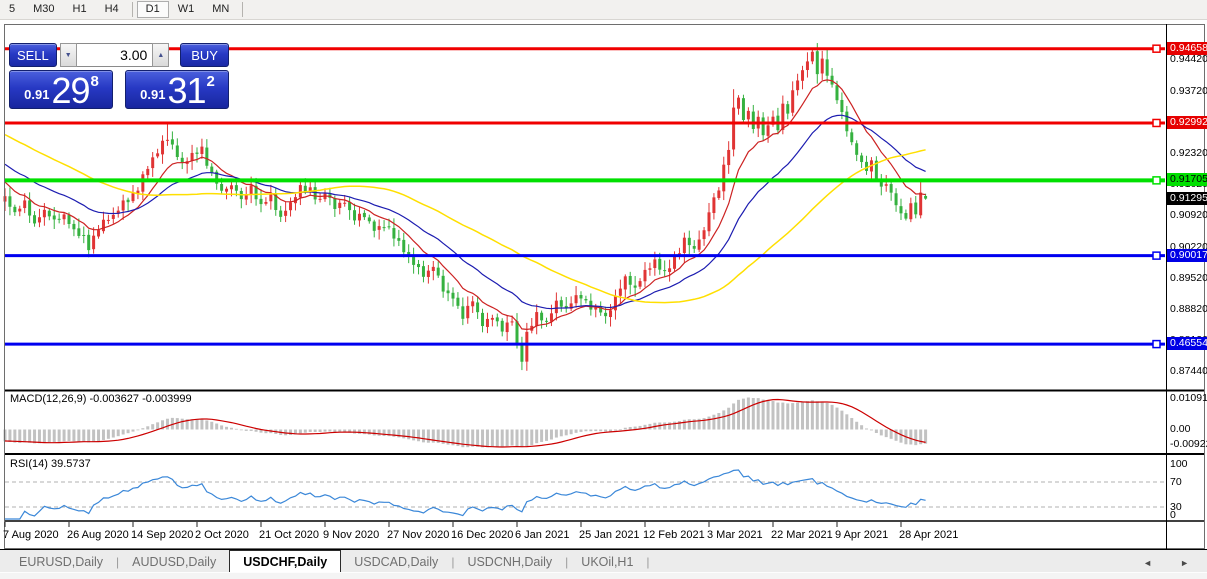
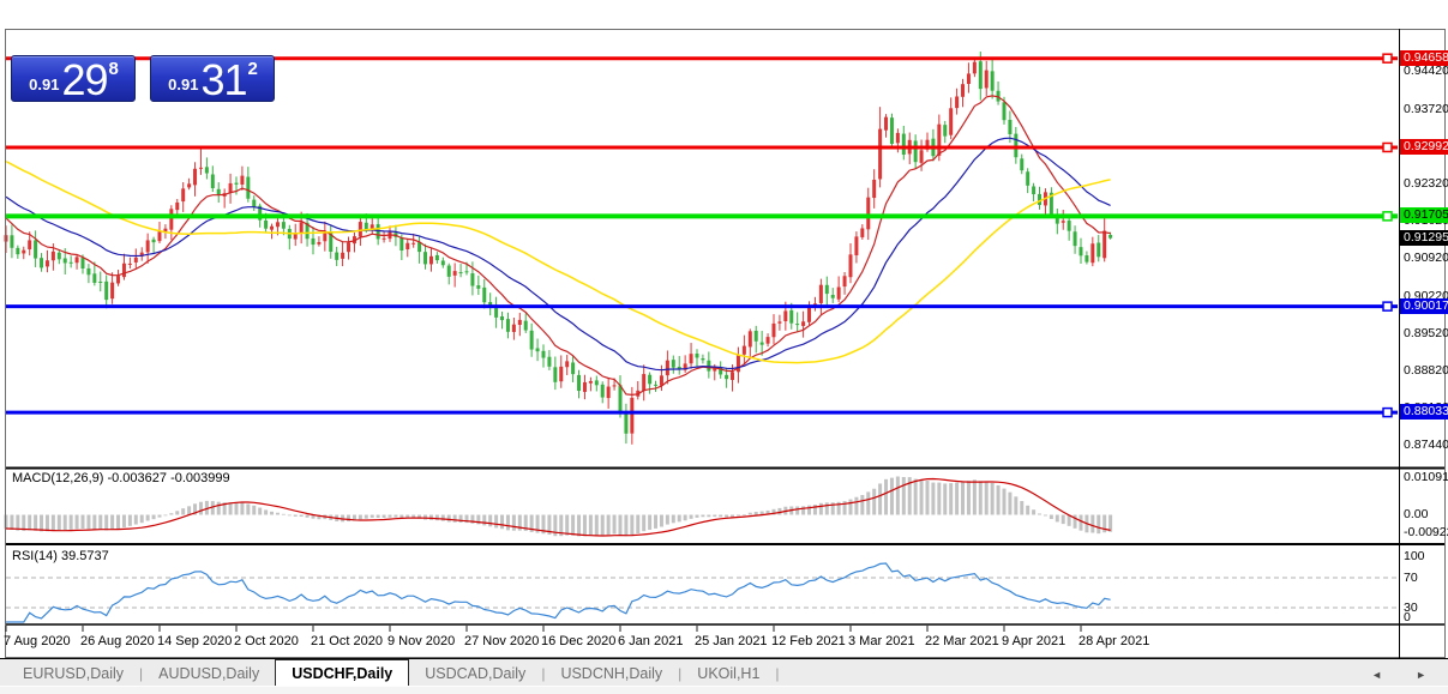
- 5
- M30
- H1
- H4
- D1
- W1
- MN
- SELL
- 3.00
- BUY
  0.91
  29
  8
  0.91
  31
  2
  MACD(12,26,9) -0.003627 -0.003999
  RSI(14) 39.5737
  0.94420
  0.93720
  0.92320
  0.90920
  0.90220
  0.89520
  0.88820
  0.87440
  0.94658
  0.92992
  0.91705
  0.91295
  0.90017
- 0.46554
+ 0.88033
  0.01091
  0.00
  -0.0092
  100
  70
  30
  0
  7 Aug 2020
  26 Aug 2020
  14 Sep 2020
  2 Oct 2020
  21 Oct 2020
  9 Nov 2020
  27 Nov 2020
  16 Dec 2020
  6 Jan 2021
  25 Jan 2021
  12 Feb 2021
  3 Mar 2021
  22 Mar 2021
  9 Apr 2021
  28 Apr 2021
  EURUSD,Daily
  |
  AUDUSD,Daily
  USDCHF,Daily
  USDCAD,Daily
  |
  USDCNH,Daily
  |
  UKOil,H1
  |
  ◄
  ►
